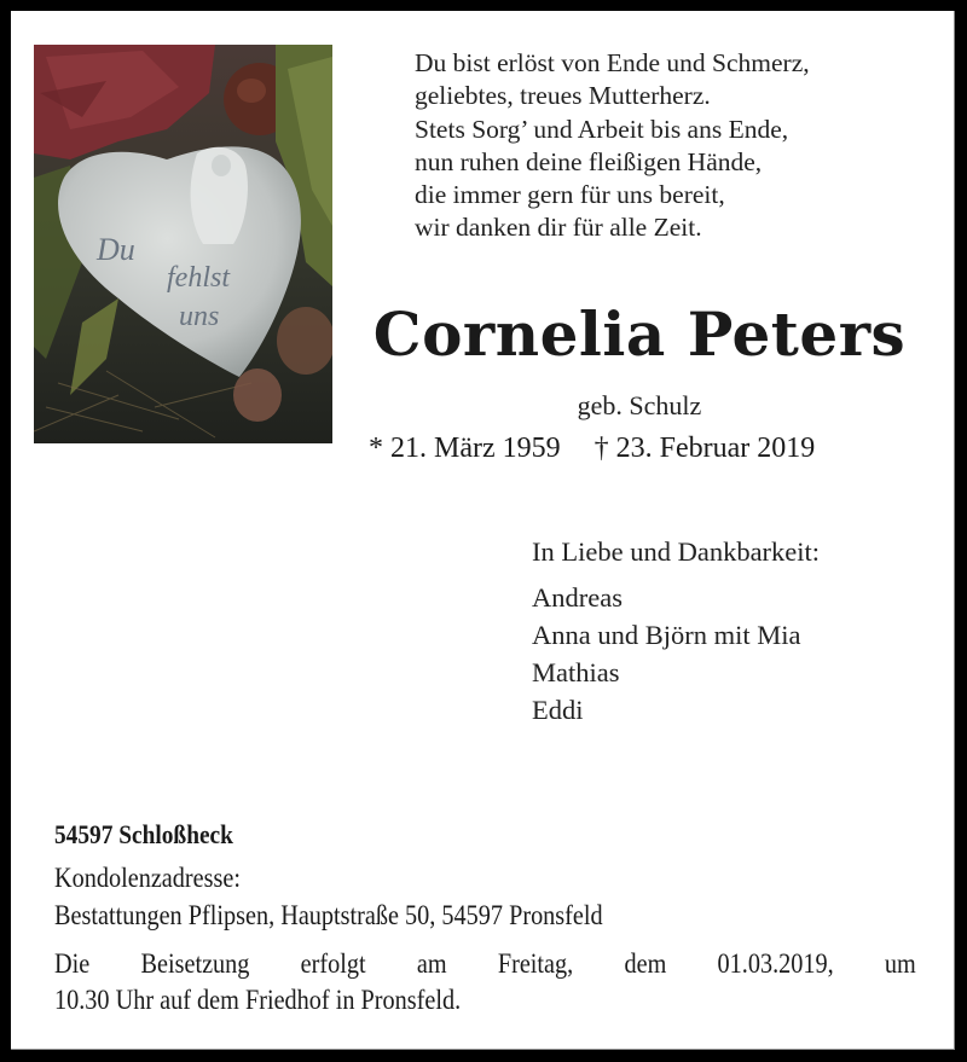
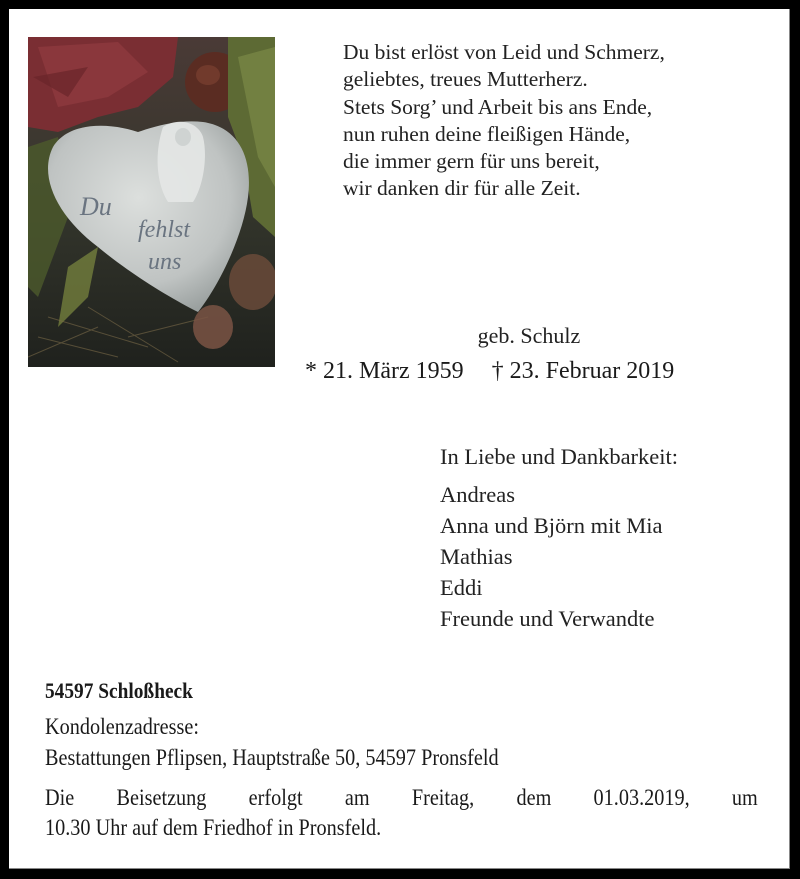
  Du
  fehlst
  uns
- Du bist erlöst von Ende und Schmerz,
+ Du bist erlöst von Leid und Schmerz,
  geliebtes, treues Mutterherz.
  Stets Sorg’ und Arbeit bis ans Ende,
  nun ruhen deine fleißigen Hände,
  die immer gern für uns bereit,
  wir danken dir für alle Zeit.
- Cornelia Peters
  geb. Schulz
  * 21. März 1959 † 23. Februar 2019
  In Liebe und Dankbarkeit:
  Andreas
  Anna und Björn mit Mia
  Mathias
  Eddi
+ Freunde und Verwandte
  54597 Schloßheck
  Kondolenzadresse:
  Bestattungen Pflipsen, Hauptstraße 50, 54597 Pronsfeld
  Die
  Beisetzung
  erfolgt
  am
  Freitag,
  dem
  01.03.2019,
  um
  10.30 Uhr auf dem Friedhof in Pronsfeld.
